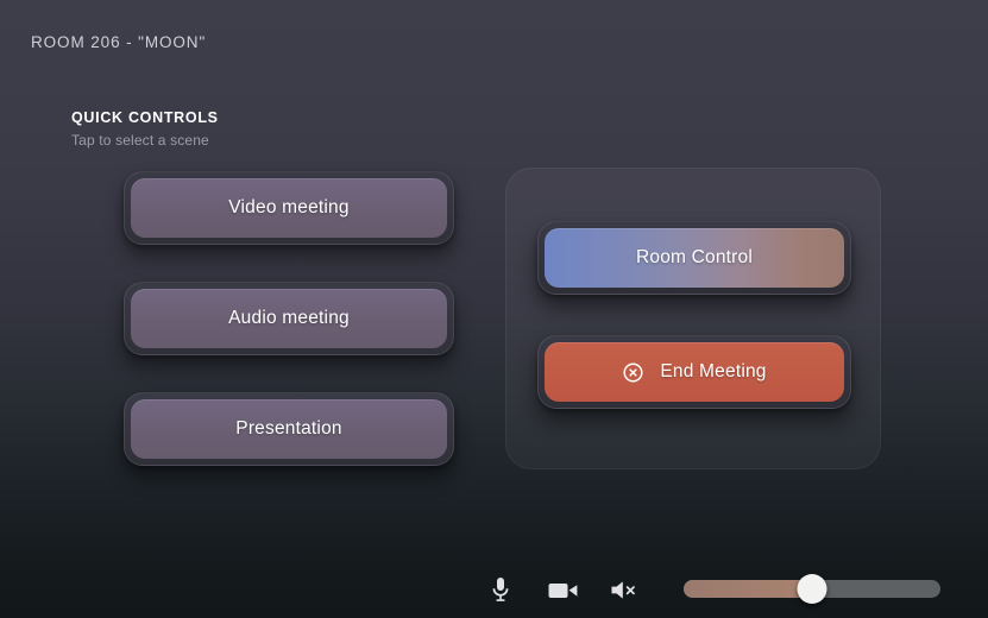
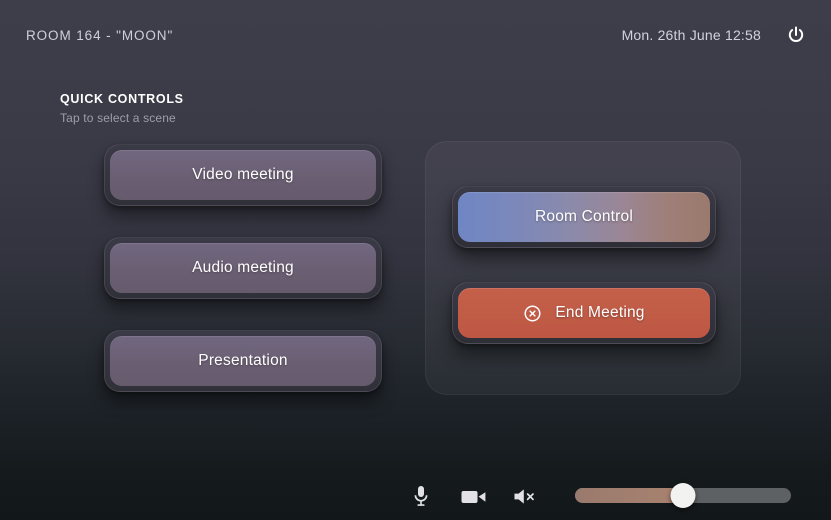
- ROOM 206 - "MOON"
+ ROOM 164 - "MOON"
+ Mon. 26th June 12:58
  QUICK CONTROLS
  Tap to select a scene
  Video meeting
  Audio meeting
  Presentation
  Room Control
  End Meeting
